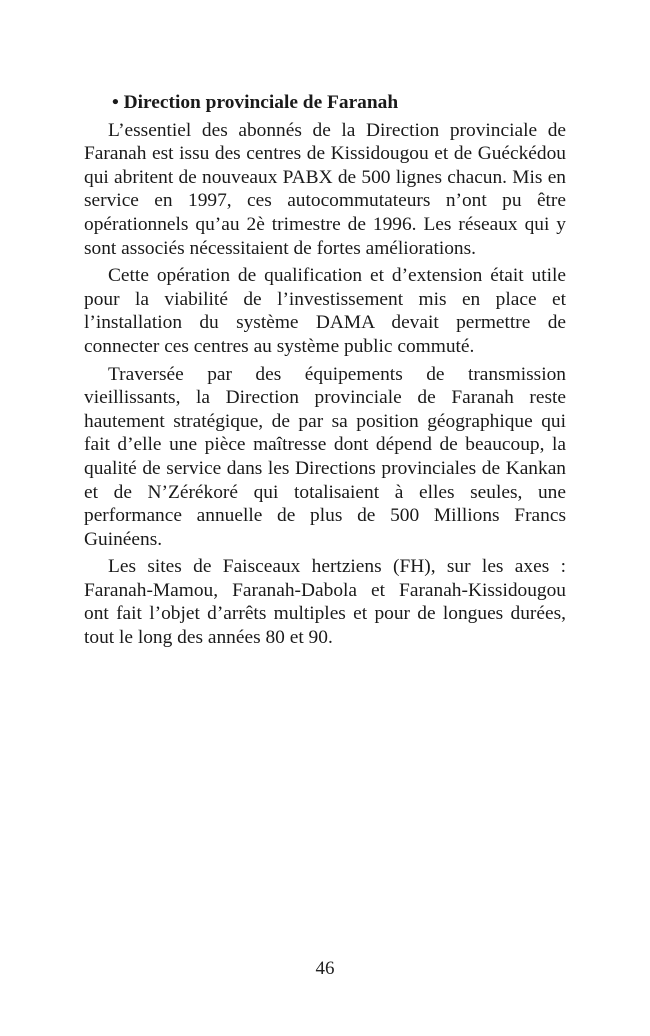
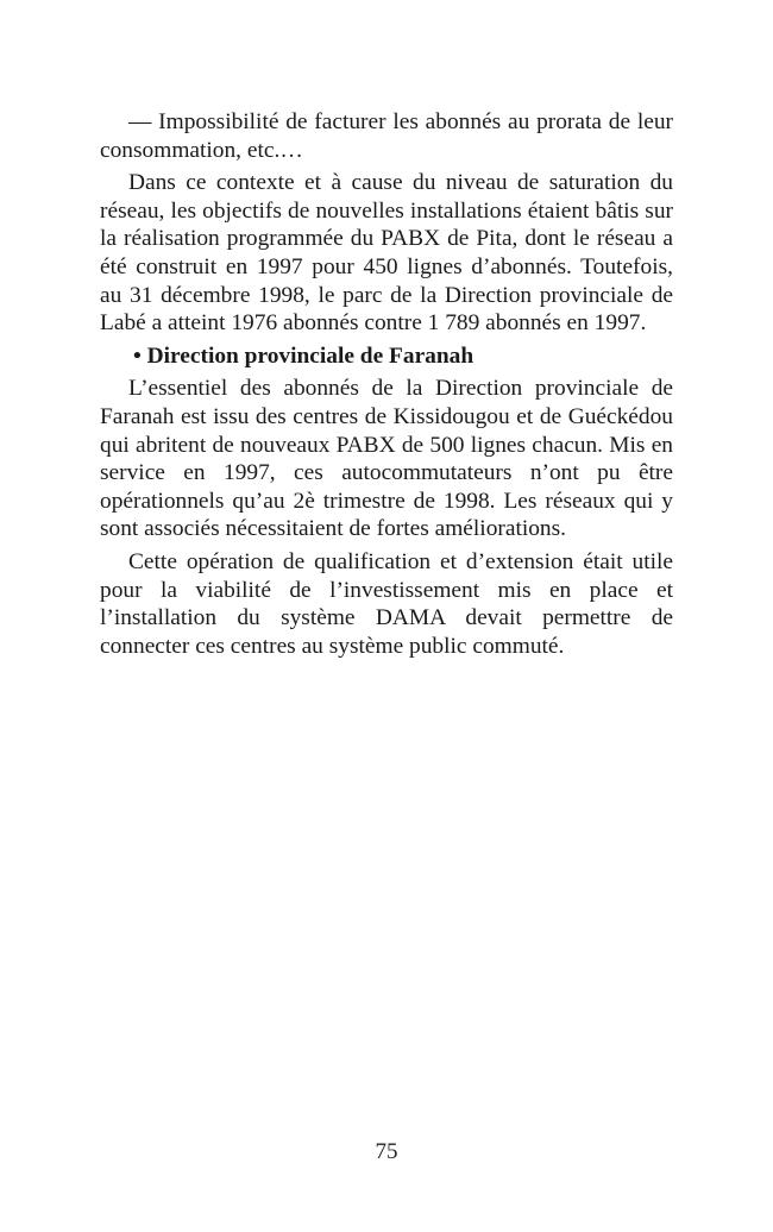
+ — Impossibilité de facturer les abonnés au prorata de leur consommation, etc.…
+ Dans ce contexte et à cause du niveau de saturation du réseau, les objectifs de nouvelles installations étaient bâtis sur la réalisation programmée du PABX de Pita, dont le réseau a été construit en 1997 pour 450 lignes d’abonnés. Toutefois, au 31 décembre 1998, le parc de la Direction provinciale de Labé a atteint 1976 abonnés contre 1 789 abonnés en 1997.
  • Direction provinciale de Faranah
- L’essentiel des abonnés de la Direction provinciale de Faranah est issu des centres de Kissidougou et de Guéckédou qui abritent de nouveaux PABX de 500 lignes chacun. Mis en service en 1997, ces autocommutateurs n’ont pu être opérationnels qu’au 2è trimestre de 1996. Les réseaux qui y sont associés nécessitaient de fortes améliorations.
+ L’essentiel des abonnés de la Direction provinciale de Faranah est issu des centres de Kissidougou et de Guéckédou qui abritent de nouveaux PABX de 500 lignes chacun. Mis en service en 1997, ces autocommutateurs n’ont pu être opérationnels qu’au 2è trimestre de 1998. Les réseaux qui y sont associés nécessitaient de fortes améliorations.
  Cette opération de qualification et d’extension était utile pour la viabilité de l’investissement mis en place et l’installation du système DAMA devait permettre de connecter ces centres au système public commuté.
- Traversée par des équipements de transmission vieillissants, la Direction provinciale de Faranah reste hautement stratégique, de par sa position géographique qui fait d’elle une pièce maîtresse dont dépend de beaucoup, la qualité de service dans les Directions provinciales de Kankan et de N’Zérékoré qui totalisaient à elles seules, une performance annuelle de plus de 500 Millions Francs Guinéens.
- Les sites de Faisceaux hertziens (FH), sur les axes : Faranah-Mamou, Faranah-Dabola et Faranah-Kissidougou ont fait l’objet d’arrêts multiples et pour de longues durées, tout le long des années 80 et 90.
- 46
+ 75
